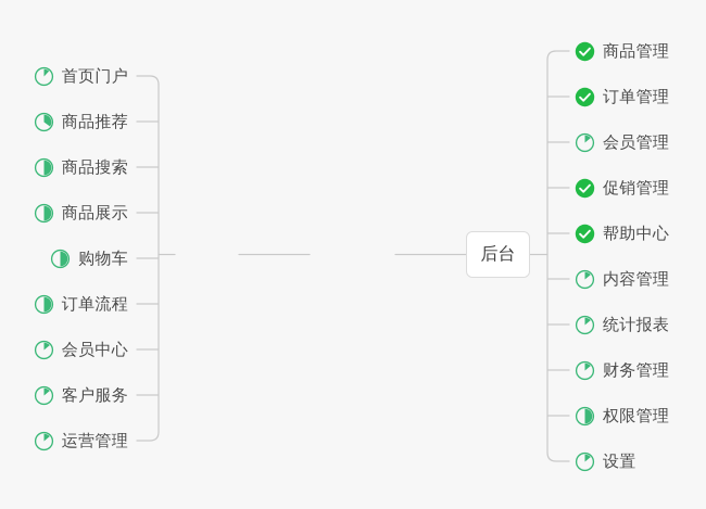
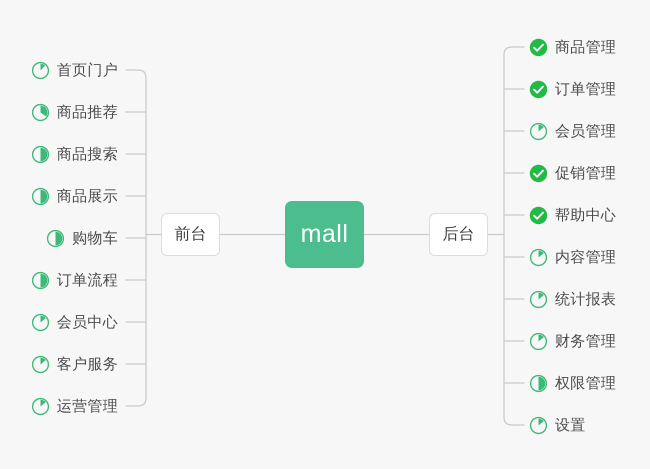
+ mall
+ 前台
  后台
  首页门户
  商品推荐
  商品搜索
  商品展示
  购物车
  订单流程
  会员中心
  客户服务
  运营管理
  商品管理
  订单管理
  会员管理
  促销管理
  帮助中心
  内容管理
  统计报表
  财务管理
  权限管理
  设置
